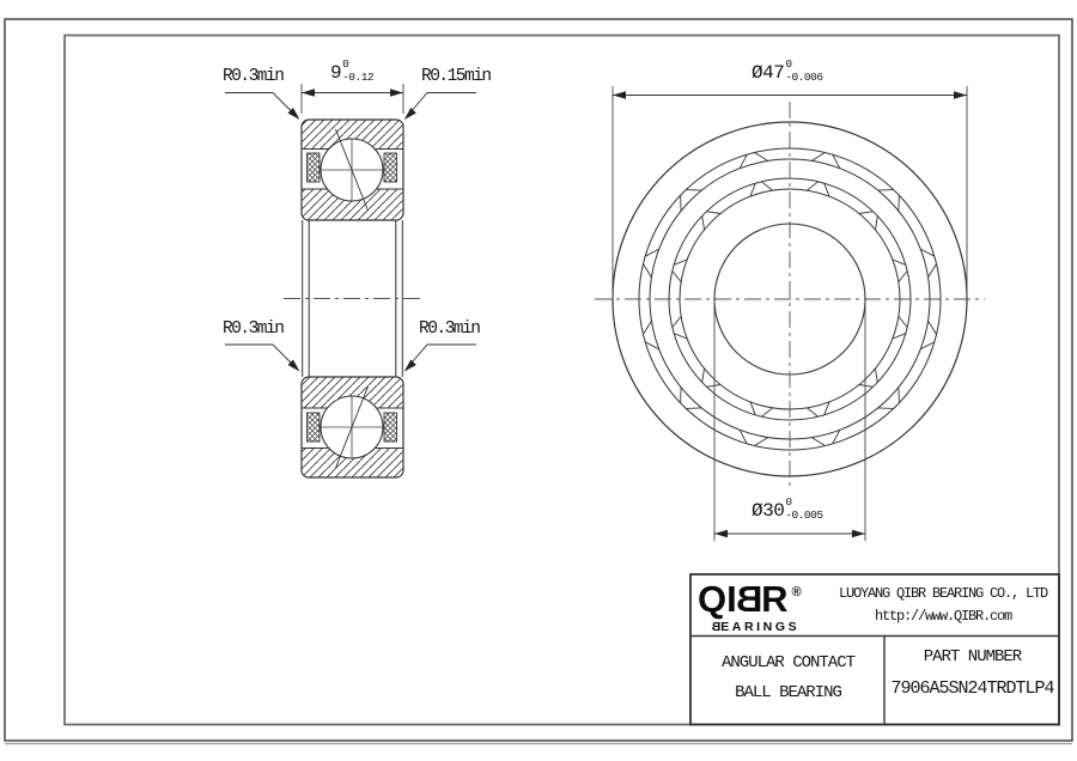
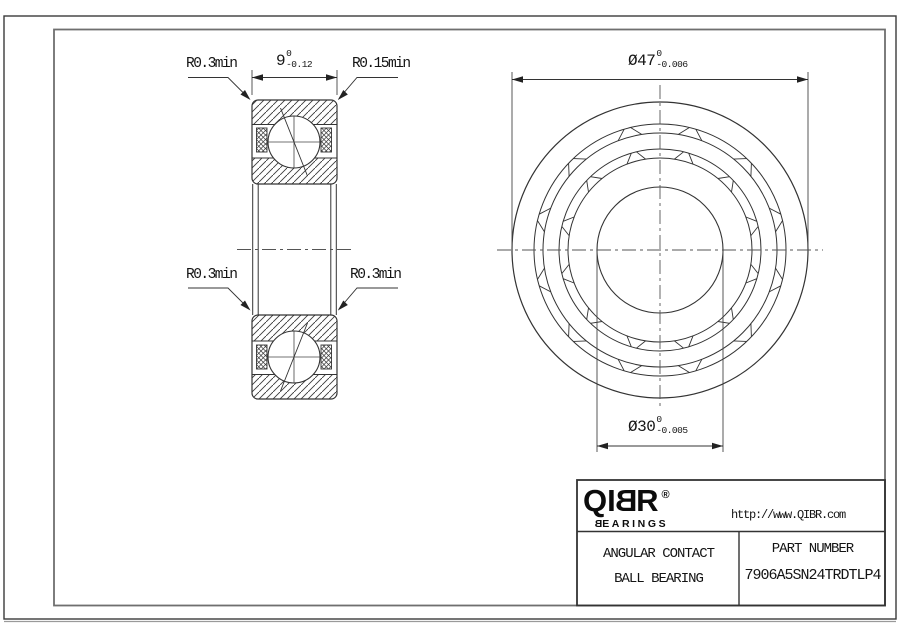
  R0.3min
  R0.15min
  R0.3min
  R0.3min
  9
  0
  -0.12
  Ø47
  0
  -0.006
  Ø30
  0
  -0.005
- LUOYANG QIBR BEARING CO., LTD
  http://www.QIBR.com
  ANGULAR CONTACT
  BALL BEARING
  PART NUMBER
  7906A5SN24TRDTLP4
